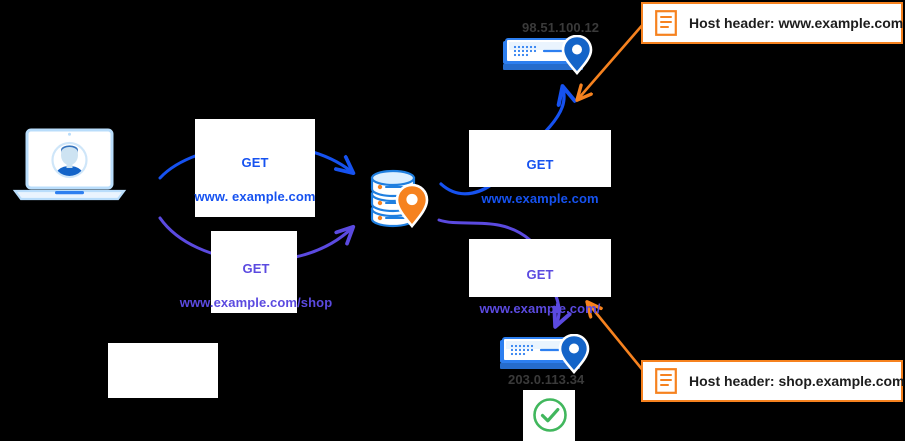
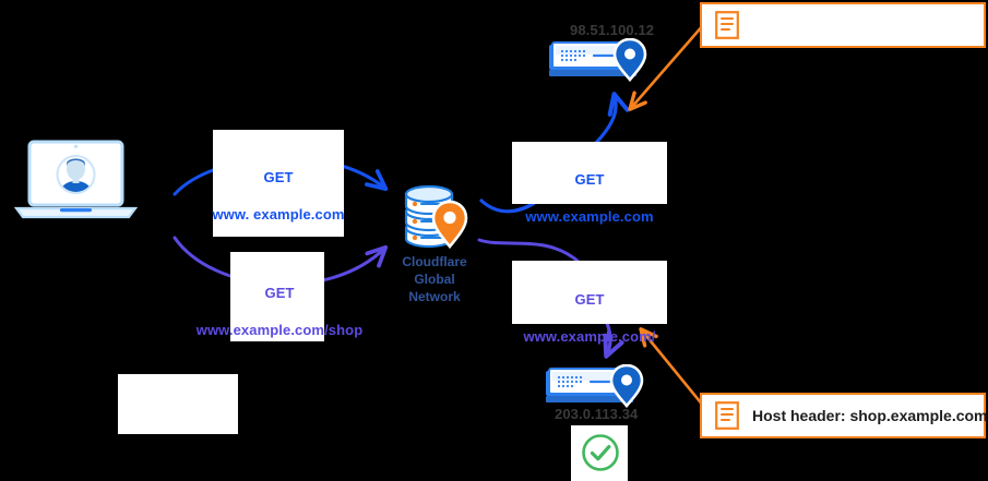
  GET
  www. example.com
  GET
  www.example.com/shop
+ Cloudflare
+ Global
+ Network
  GET
  www.example.com
  GET
  www.example.com/
  98.51.100.12
  203.0.113.34
- Host header: www.example.com
  Host header: shop.example.com
